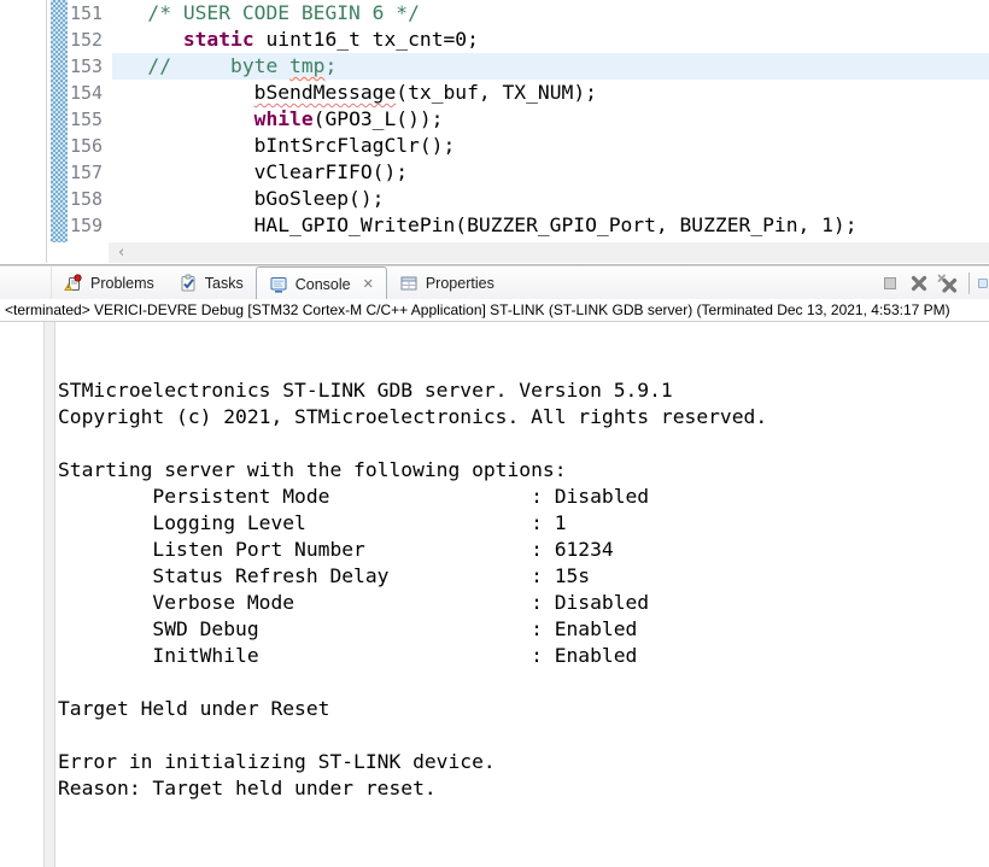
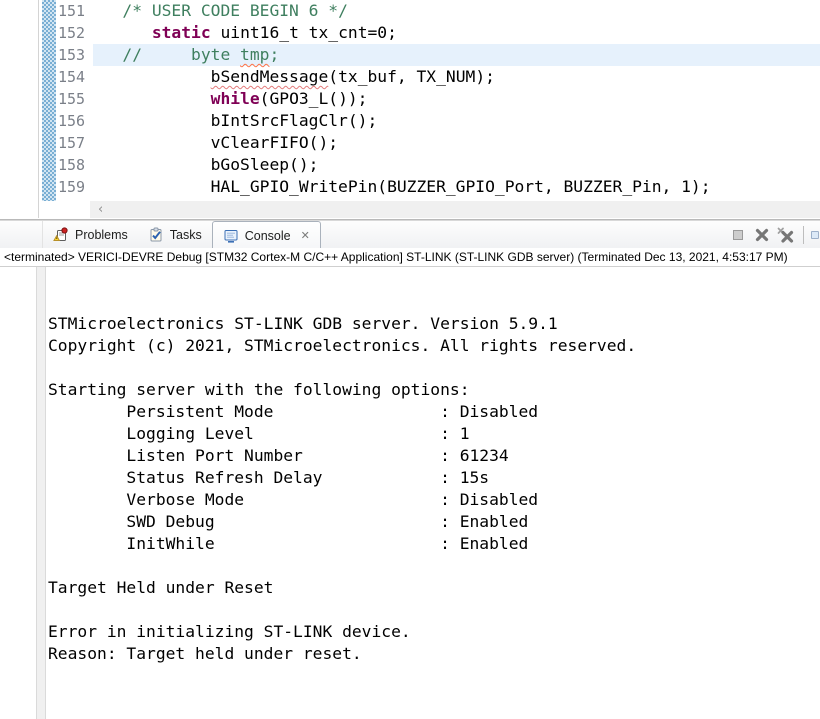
  151
  152
  153
  154
  155
  156
  157
  158
  159
  /* USER CODE BEGIN 6 */
  static uint16_t tx_cnt=0;
  // byte tmp;
  bSendMessage(tx_buf, TX_NUM);
  while(GPO3_L());
  bIntSrcFlagClr();
  vClearFIFO();
  bGoSleep();
  HAL_GPIO_WritePin(BUZZER_GPIO_Port, BUZZER_Pin, 1);
  ‹
  Problems
  Tasks
  Console
  ✕
- Properties
  <terminated> VERICI-DEVRE Debug [STM32 Cortex-M C/C++ Application] ST-LINK (ST-LINK GDB server) (Terminated Dec 13, 2021, 4:53:17 PM)
  STMicroelectronics ST-LINK GDB server. Version 5.9.1
  Copyright (c) 2021, STMicroelectronics. All rights reserved.
  Starting server with the following options:
  Persistent Mode : Disabled
  Logging Level : 1
  Listen Port Number : 61234
  Status Refresh Delay : 15s
  Verbose Mode : Disabled
  SWD Debug : Enabled
  InitWhile : Enabled
  Target Held under Reset
  Error in initializing ST-LINK device.
  Reason: Target held under reset.
